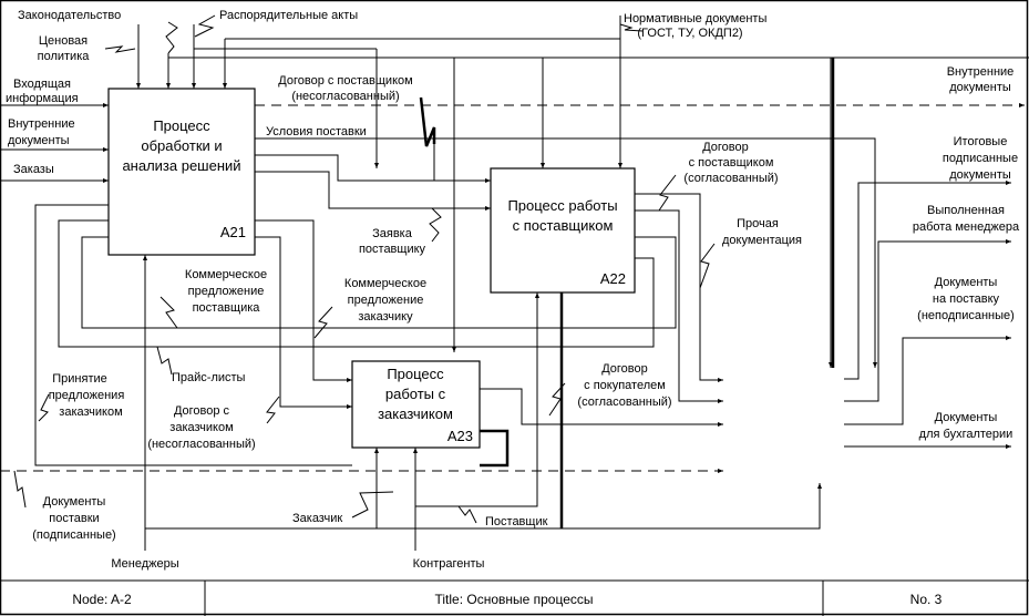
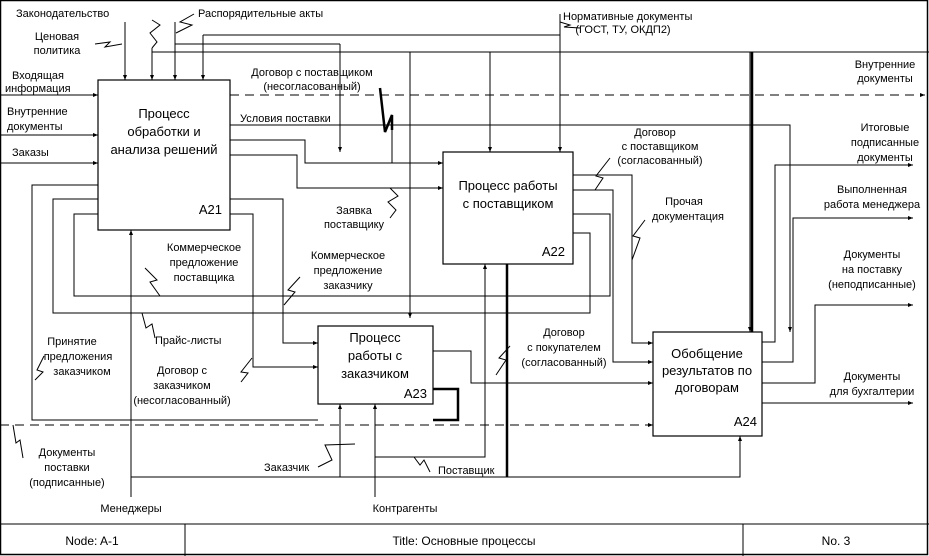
  Процесс
  обработки и
  анализа решений
  A21
  Процесс работы
  с поставщиком
  A22
  Процесс
  работы с
  заказчиком
  A23
+ Обобщение
+ результатов по
+ договорам
+ A24
  Законодательство
  Распорядительные акты
  Ценовая
  политика
  Нормативные документы
  (ГОСТ, ТУ, ОКДП2)
  Входящая
  информация
  Внутренние
  документы
  Заказы
  Договор с поставщиком
  (несогласованный)
  Условия поставки
  Заявка
  поставщику
  Договор
  с поставщиком
  (согласованный)
  Прочая
  документация
  Коммерческое
  предложение
  поставщика
  Коммерческое
  предложение
  заказчику
  Прайс-листы
  Принятие
  предложения
  заказчиком
  Договор с
  заказчиком
  (несогласованный)
  Договор
  с покупателем
  (согласованный)
  Документы
  поставки
  (подписанные)
  Заказчик
  Поставщик
  Менеджеры
  Контрагенты
  Внутренние
  документы
  Итоговые
  подписанные
  документы
  Выполненная
  работа менеджера
  Документы
  на поставку
  (неподписанные)
  Документы
  для бухгалтерии
- Node: A-2
+ Node: A-1
  Title: Основные процессы
  No. 3
